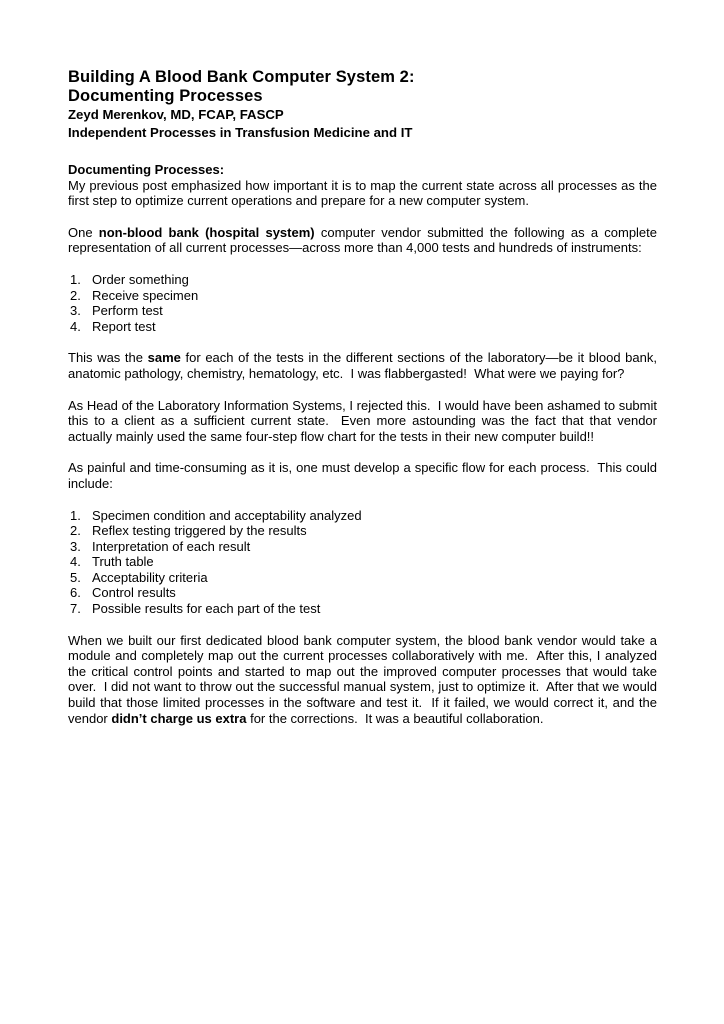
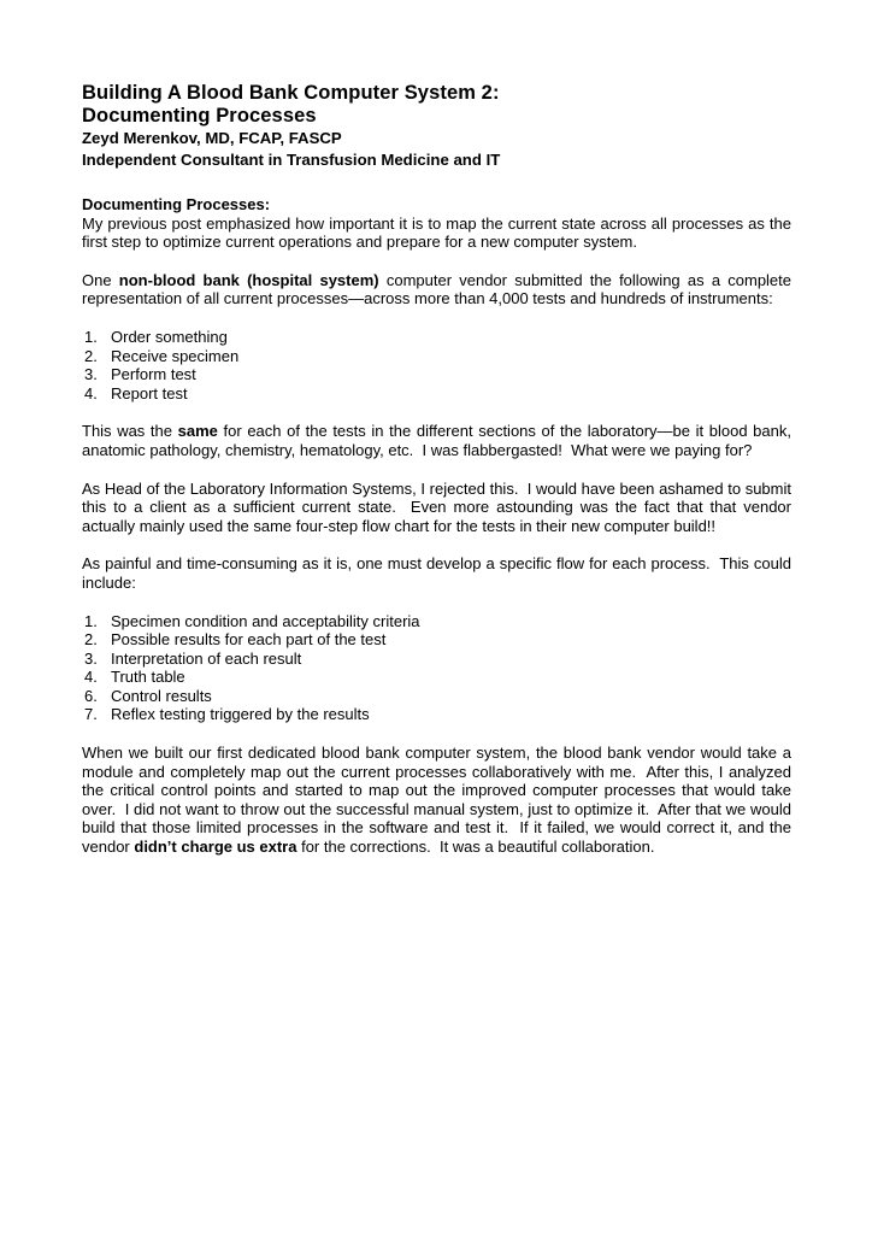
  Building A Blood Bank Computer System 2:
  Documenting Processes
  Zeyd Merenkov, MD, FCAP, FASCP
- Independent Processes in Transfusion Medicine and IT
+ Independent Consultant in Transfusion Medicine and IT
  Documenting Processes:
  My previous post emphasized how important it is to map the current state across all processes as the first step to optimize current operations and prepare for a new computer system.
  One non-blood bank (hospital system) computer vendor submitted the following as a complete representation of all current processes—across more than 4,000 tests and hundreds of instruments:
  1.
  Order something
  2.
  Receive specimen
  3.
  Perform test
  4.
  Report test
  This was the same for each of the tests in the different sections of the laboratory—be it blood bank, anatomic pathology, chemistry, hematology, etc. I was flabbergasted! What were we paying for?
  As Head of the Laboratory Information Systems, I rejected this. I would have been ashamed to submit this to a client as a sufficient current state. Even more astounding was the fact that that vendor actually mainly used the same four-step flow chart for the tests in their new computer build!!
  As painful and time-consuming as it is, one must develop a specific flow for each process. This could include:
  1.
- Specimen condition and acceptability analyzed
+ Specimen condition and acceptability criteria
  2.
- Reflex testing triggered by the results
+ Possible results for each part of the test
  3.
  Interpretation of each result
  4.
  Truth table
- 5.
- Acceptability criteria
  6.
  Control results
  7.
- Possible results for each part of the test
+ Reflex testing triggered by the results
  When we built our first dedicated blood bank computer system, the blood bank vendor would take a module and completely map out the current processes collaboratively with me. After this, I analyzed the critical control points and started to map out the improved computer processes that would take over. I did not want to throw out the successful manual system, just to optimize it. After that we would build that those limited processes in the software and test it. If it failed, we would correct it, and the vendor didn’t charge us extra for the corrections. It was a beautiful collaboration.
